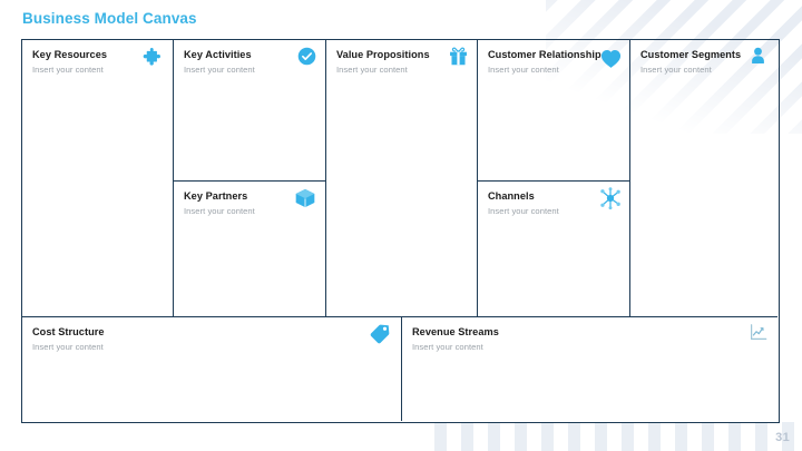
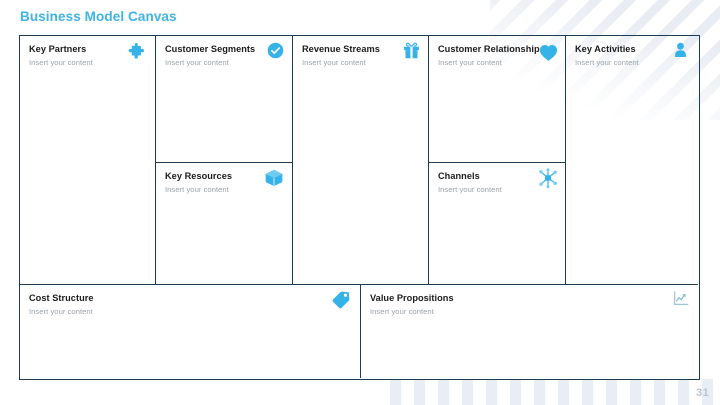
  Business Model Canvas
- Key Resources
+ Key Partners
  Insert your content
- Key Activities
+ Customer Segments
  Insert your content
- Key Partners
+ Key Resources
  Insert your content
- Value Propositions
+ Revenue Streams
  Insert your content
  Customer Relationship
  Insert your content
  Channels
  Insert your content
- Customer Segments
+ Key Activities
  Insert your content
  Cost Structure
  Insert your content
- Revenue Streams
+ Value Propositions
  Insert your content
  31
